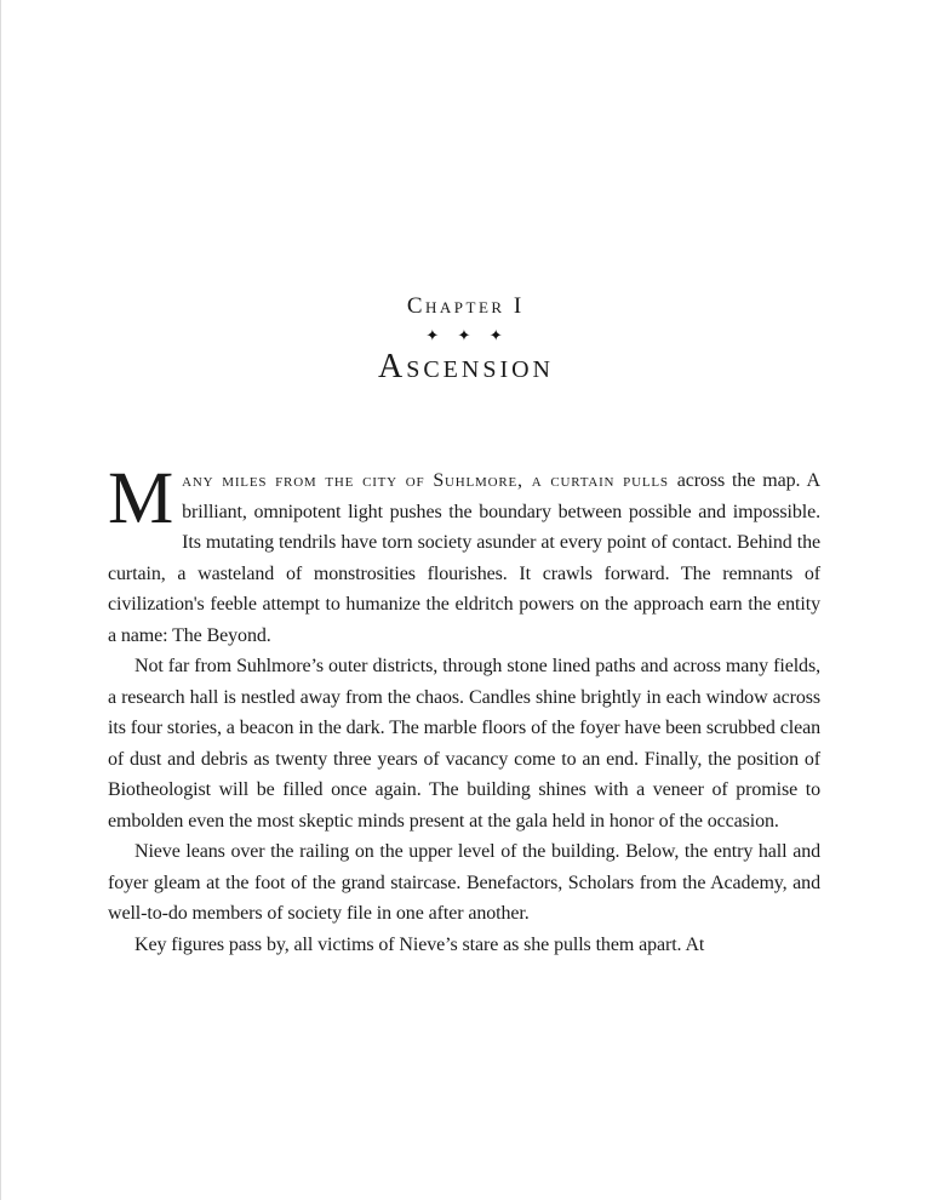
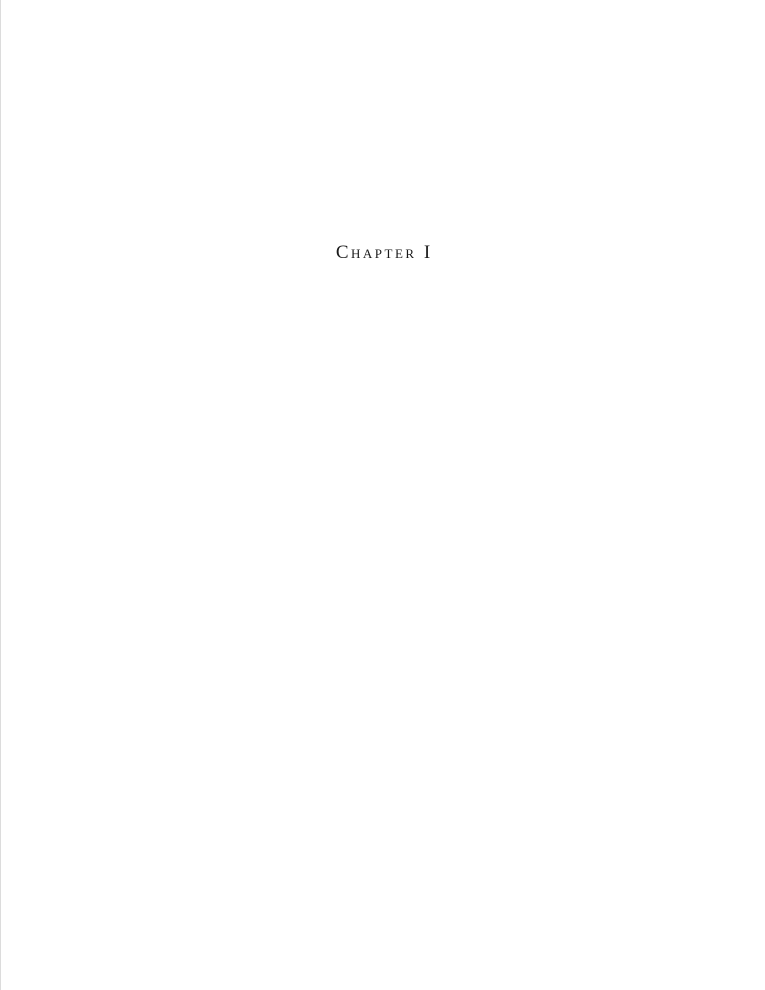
  Chapter I
- ✦ ✦ ✦
- Ascension
- M
- any miles from the city of Suhlmore, a curtain pulls across the map. A brilliant, omnipotent light pushes the boundary between possible and impossible. Its mutating tendrils have torn society asunder at every point of contact. Behind the curtain, a wasteland of monstrosities flourishes. It crawls forward. The remnants of civilization's feeble attempt to humanize the eldritch powers on the approach earn the entity a name: The Beyond.
- Not far from Suhlmore’s outer districts, through stone lined paths and across many fields, a research hall is nestled away from the chaos. Candles shine brightly in each window across its four stories, a beacon in the dark. The marble floors of the foyer have been scrubbed clean of dust and debris as twenty three years of vacancy come to an end. Finally, the position of Biotheologist will be filled once again. The building shines with a veneer of promise to embolden even the most skeptic minds present at the gala held in honor of the occasion.
- Nieve leans over the railing on the upper level of the building. Below, the entry hall and foyer gleam at the foot of the grand staircase. Benefactors, Scholars from the Academy, and well-to-do members of society file in one after another.
- Key figures pass by, all victims of Nieve’s stare as she pulls them apart. At
